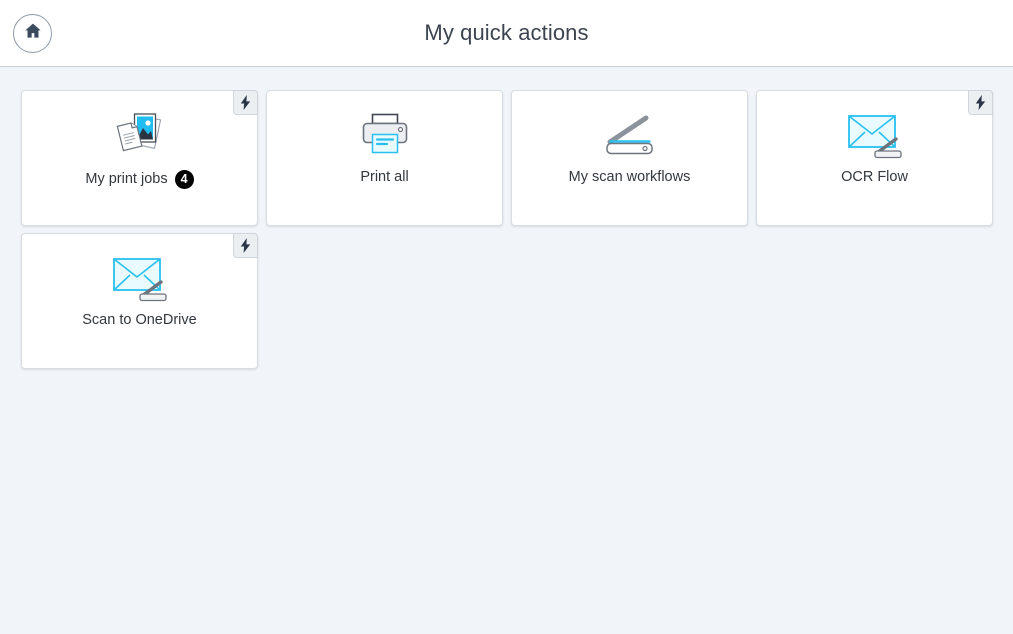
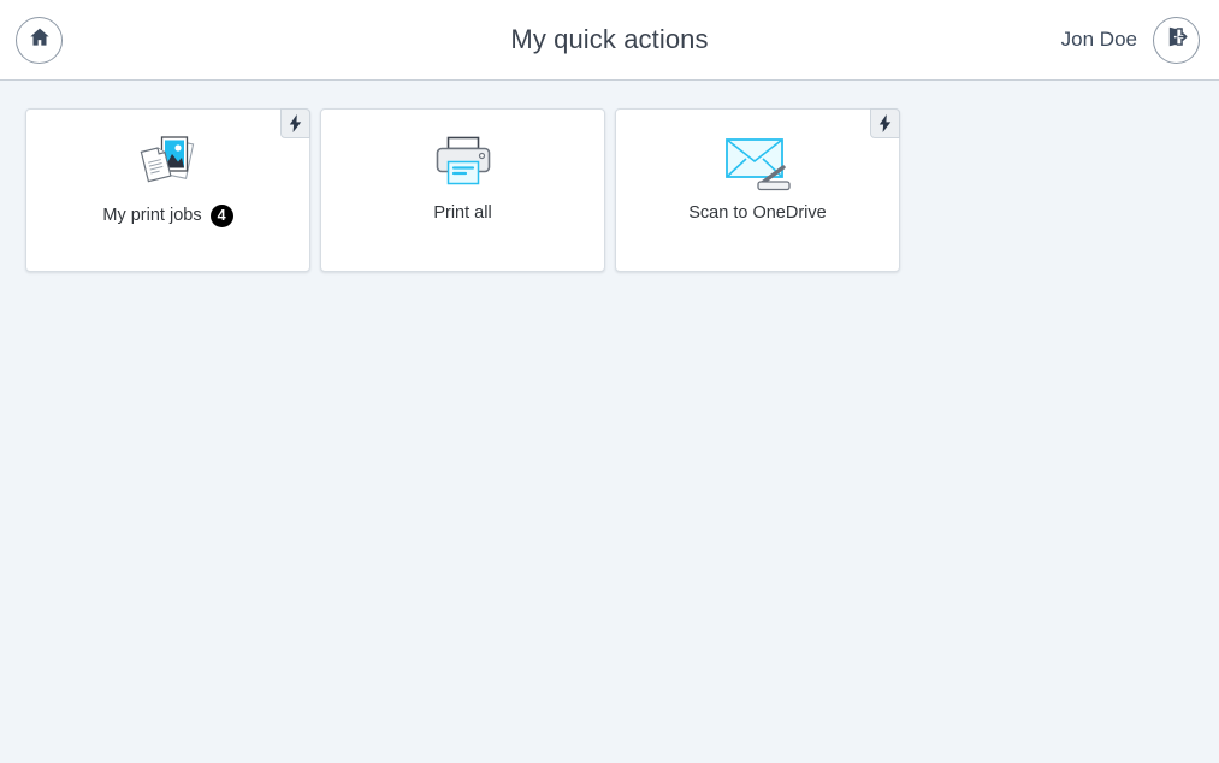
  My quick actions
+ Jon Doe
  My print jobs
  4
  Print all
- My scan workflows
- OCR Flow
  Scan to OneDrive
